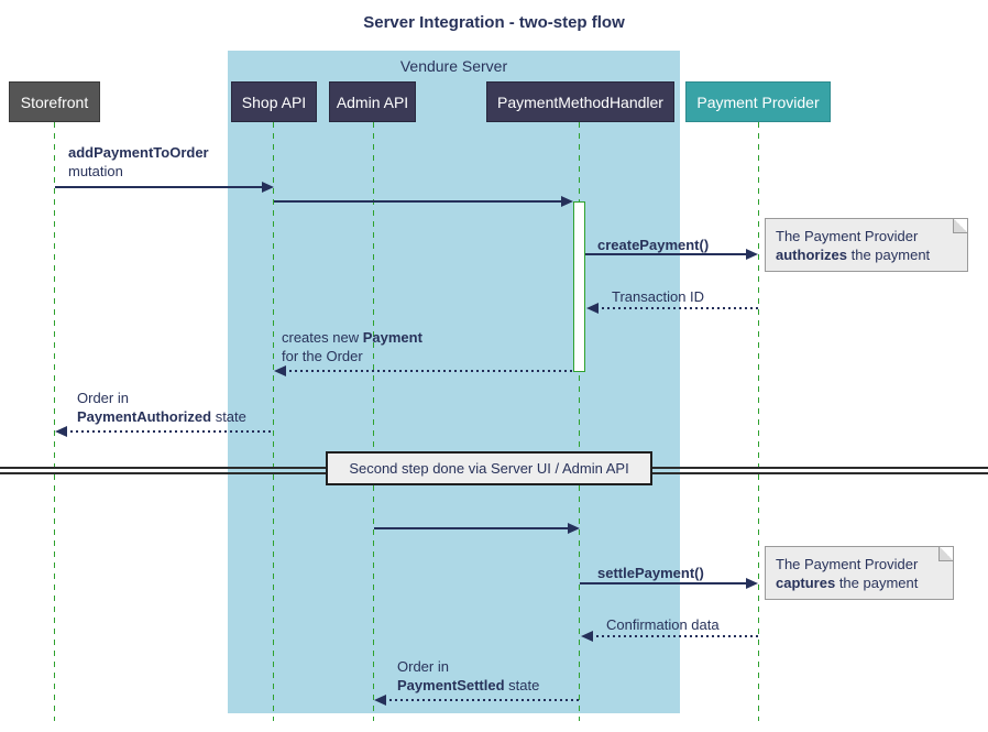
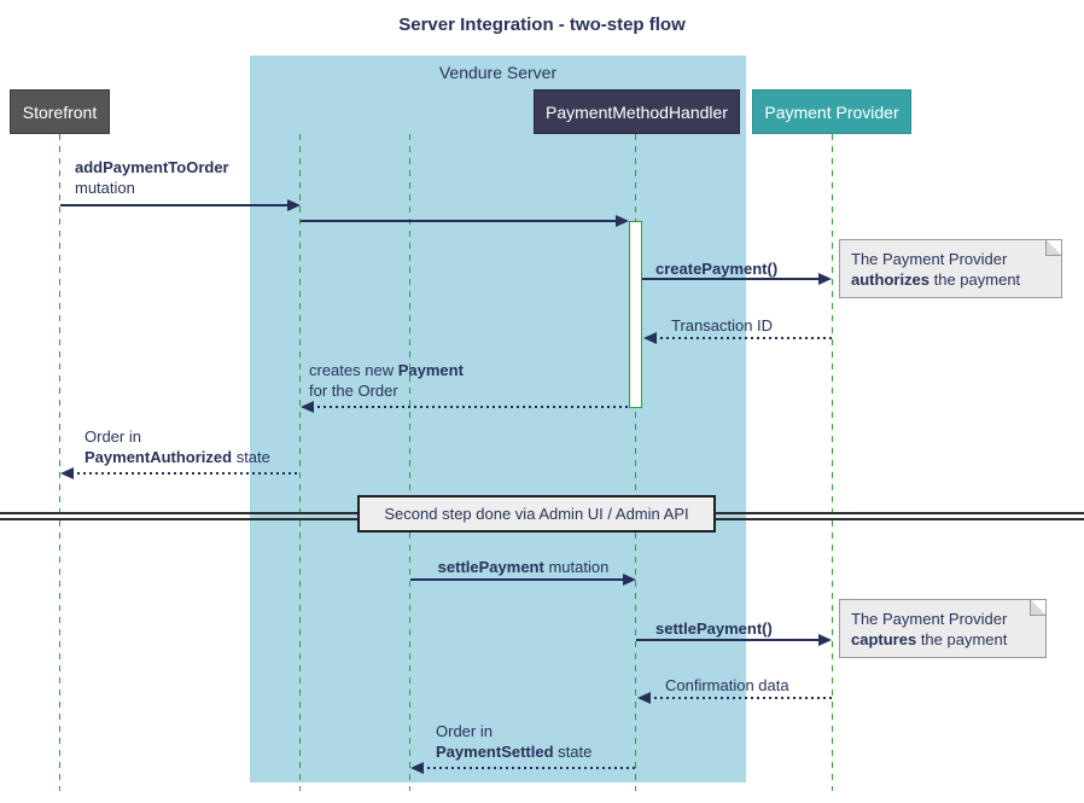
  Server Integration - two-step flow
  Vendure Server
  Storefront
- Shop API
- Admin API
  PaymentMethodHandler
  Payment Provider
  addPaymentToOrder
  mutation
  createPayment()
  The Payment Provider
  authorizes the payment
  Transaction ID
  creates new Payment
  for the Order
  Order in
  PaymentAuthorized state
- Second step done via Server UI / Admin API
+ Second step done via Admin UI / Admin API
+ settlePayment mutation
  settlePayment()
  The Payment Provider
  captures the payment
  Confirmation data
  Order in
  PaymentSettled state
